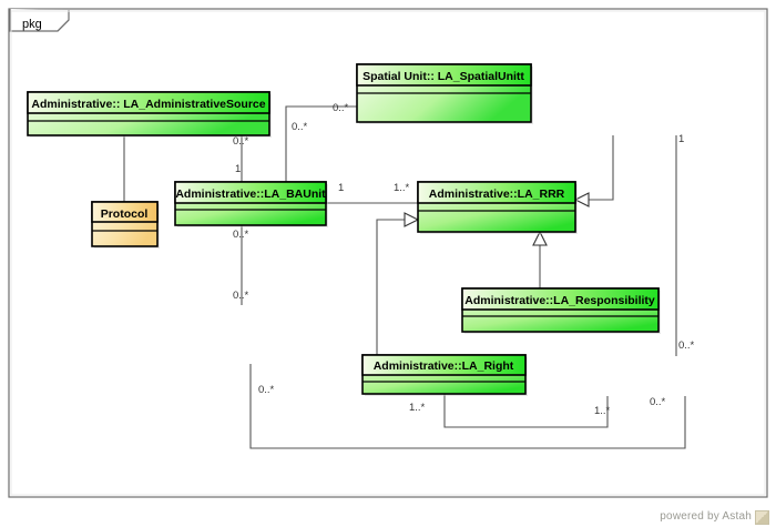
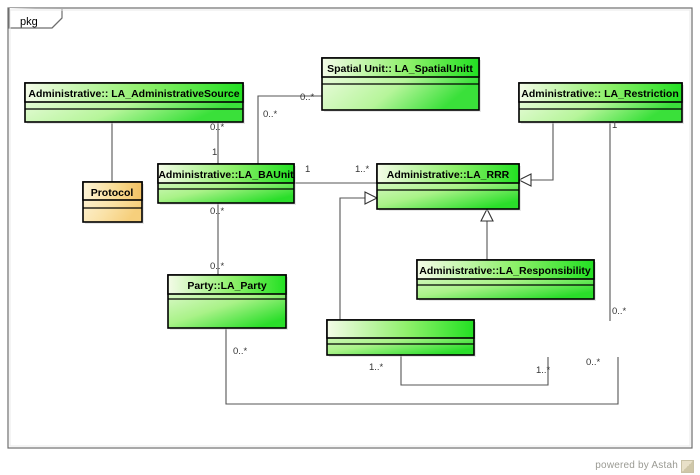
  Administrative:: LA_AdministrativeSource
  Spatial Unit:: LA_SpatialUnitt
+ Administrative:: LA_Restriction
  Administrative::LA_BAUnit
  Administrative::LA_RRR
  Protocol
+ Party::LA_Party
  Administrative::LA_Responsibility
- Administrative::LA_Right
  0..*
  1
  0..*
  0..*
  0..*
  0..*
  0..*
  1
  1..*
  1
  0..*
  0..*
  1..*
  1..*
  pkg
  powered by Astah
